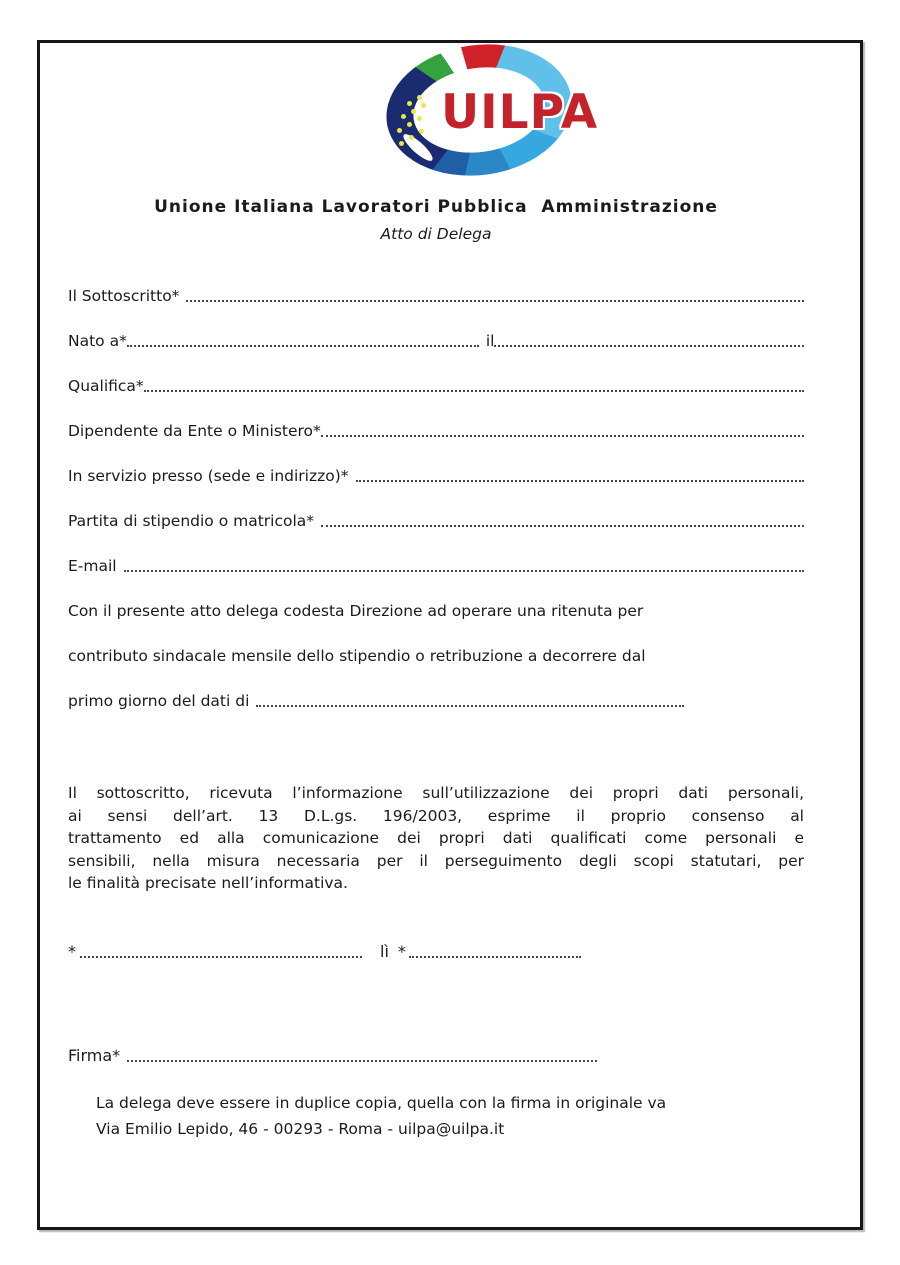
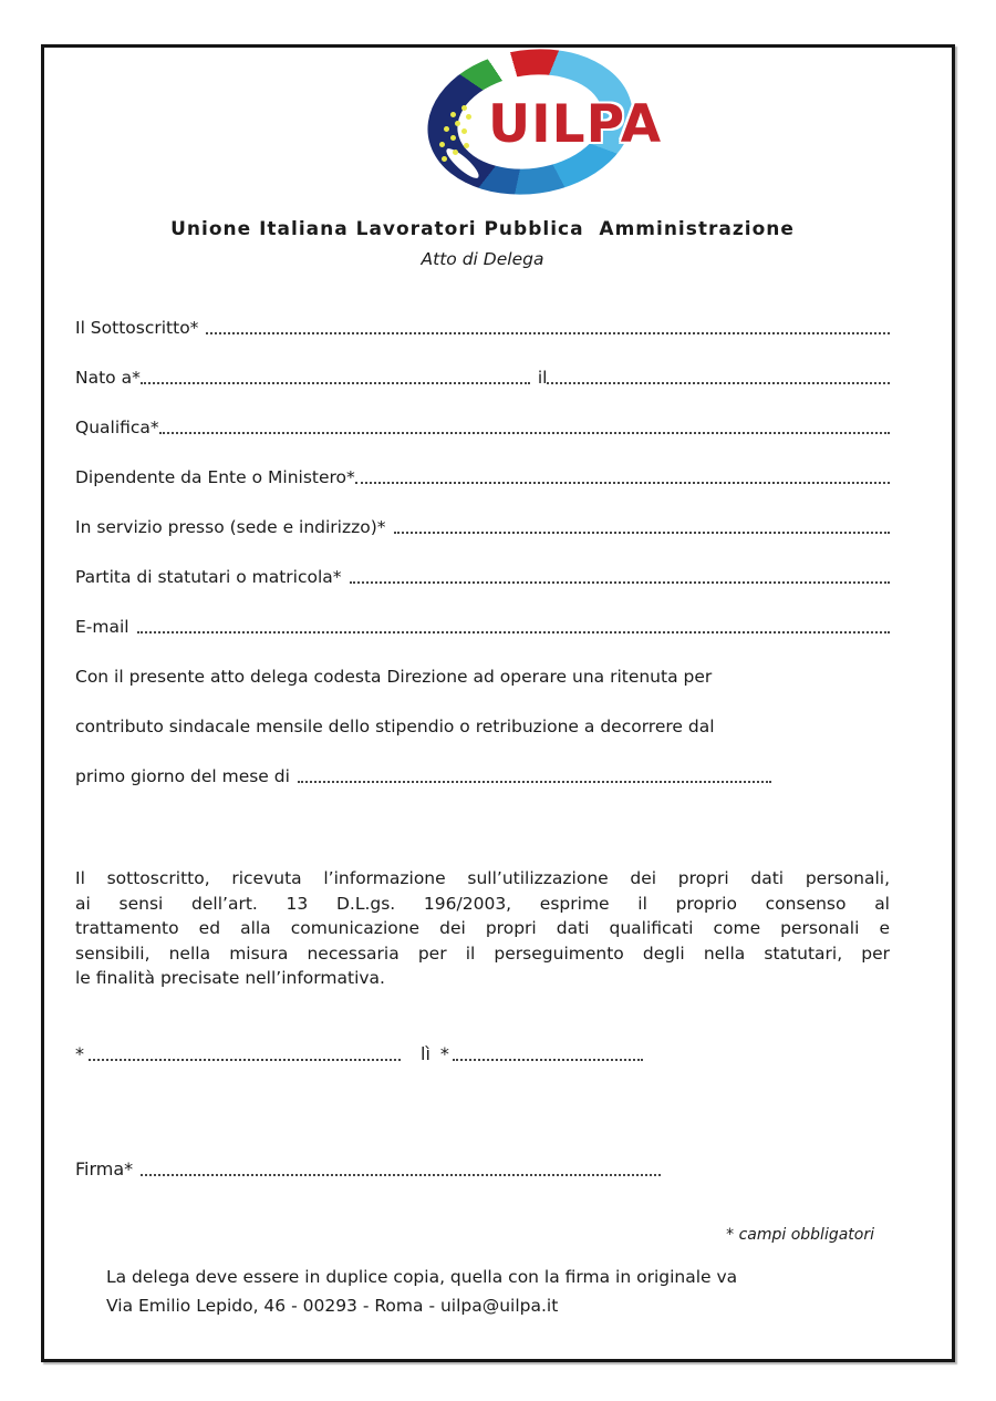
  UILPA
  Unione Italiana Lavoratori Pubblica Amministrazione
  Atto di Delega
  Il Sottoscritto*
  Nato a*
  il
  Qualifica*
  Dipendente da Ente o Ministero*
  In servizio presso (sede e indirizzo)*
- Partita di stipendio o matricola*
+ Partita di statutari o matricola*
  E-mail
  Con il presente atto delega codesta Direzione ad operare una ritenuta per
  contributo sindacale mensile dello stipendio o retribuzione a decorrere dal
- primo giorno del dati di
+ primo giorno del mese di
  Il sottoscritto, ricevuta l’informazione sull’utilizzazione dei propri dati personali,
  ai sensi dell’art. 13 D.L.gs. 196/2003, esprime il proprio consenso al
  trattamento ed alla comunicazione dei propri dati qualificati come personali e
- sensibili, nella misura necessaria per il perseguimento degli scopi statutari, per
+ sensibili, nella misura necessaria per il perseguimento degli nella statutari, per
  le finalità precisate nell’informativa.
  *
  lì
  *
  Firma*
+ * campi obbligatori
  La delega deve essere in duplice copia, quella con la firma in originale va
  Via Emilio Lepido, 46 - 00293 - Roma - uilpa@uilpa.it
